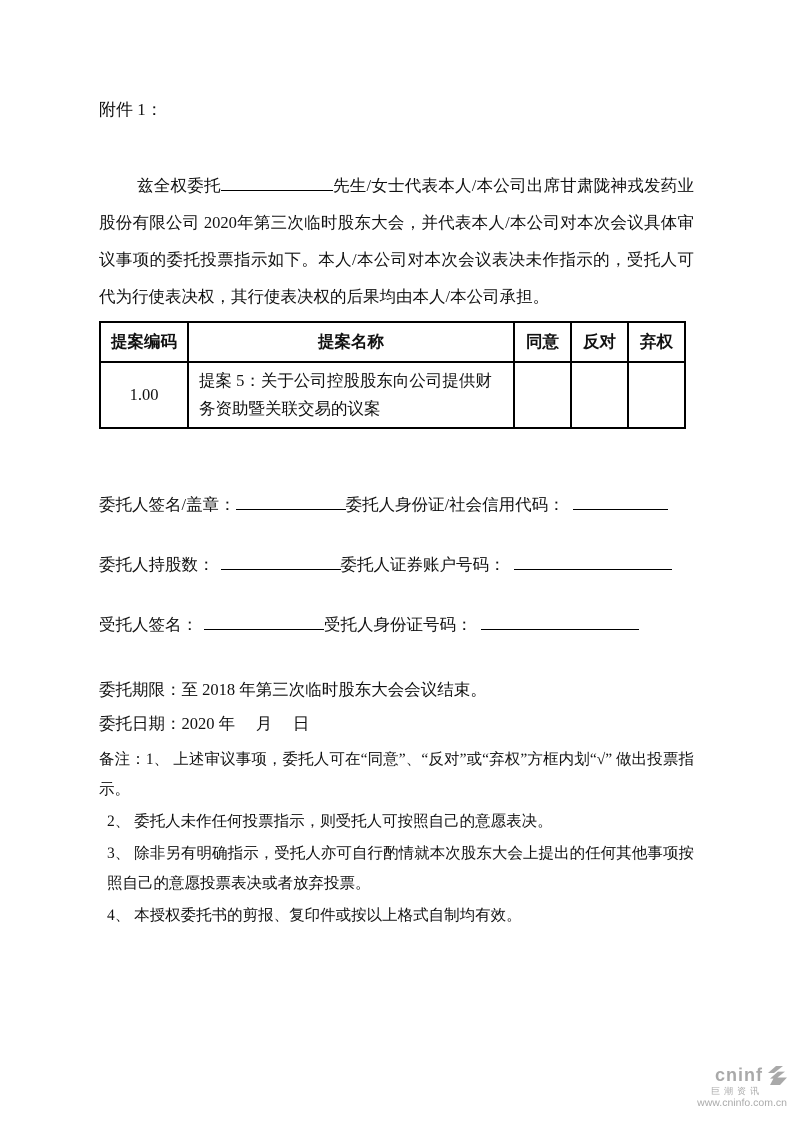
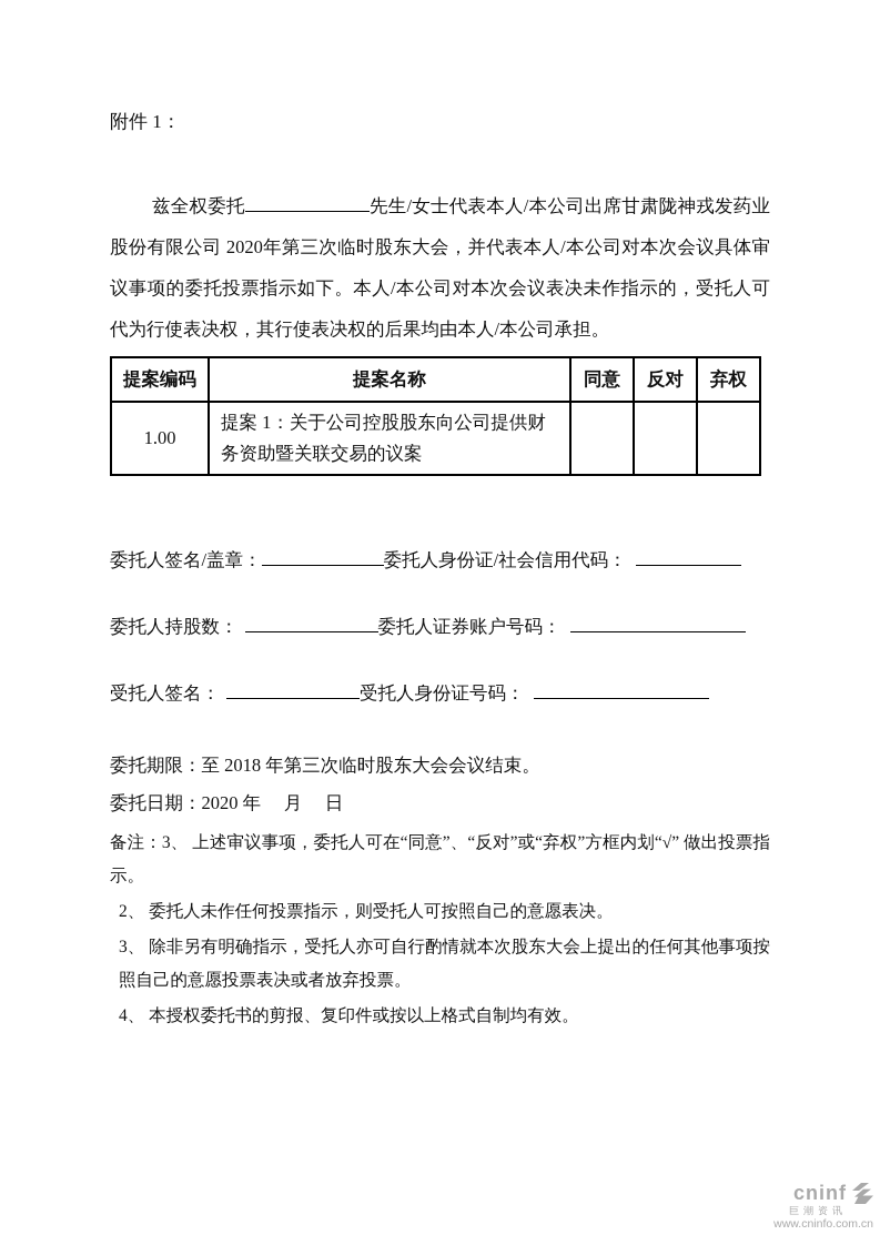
  附件 1：
  兹全权委托 先生/女士代表本人/本公司出席甘肃陇神戎发药业股份有限公司 2020年第三次临时股东大会，并代表本人/本公司对本次会议具体审议事项的委托投票指示如下。本人/本公司对本次会议表决未作指示的，受托人可代为行使表决权，其行使表决权的后果均由本人/本公司承担。
  提案编码	提案名称	同意	反对	弃权
- 1.00	提案 5：关于公司控股股东向公司提供财务资助暨关联交易的议案
+ 1.00	提案 1：关于公司控股股东向公司提供财务资助暨关联交易的议案
  委托人签名/盖章： 委托人身份证/社会信用代码：
  委托人持股数： 委托人证券账户号码：
  受托人签名： 受托人身份证号码：
  委托期限：至 2018 年第三次临时股东大会会议结束。
  委托日期：2020 年 月 日
- 备注：1、 上述审议事项，委托人可在“同意”、“反对”或“弃权”方框内划“√” 做出投票指示。
+ 备注：3、 上述审议事项，委托人可在“同意”、“反对”或“弃权”方框内划“√” 做出投票指示。
  2、 委托人未作任何投票指示，则受托人可按照自己的意愿表决。
  3、 除非另有明确指示，受托人亦可自行酌情就本次股东大会上提出的任何其他事项按照自己的意愿投票表决或者放弃投票。
  4、 本授权委托书的剪报、复印件或按以上格式自制均有效。
  cninf
  巨潮资讯
  www.cninfo.com.cn
